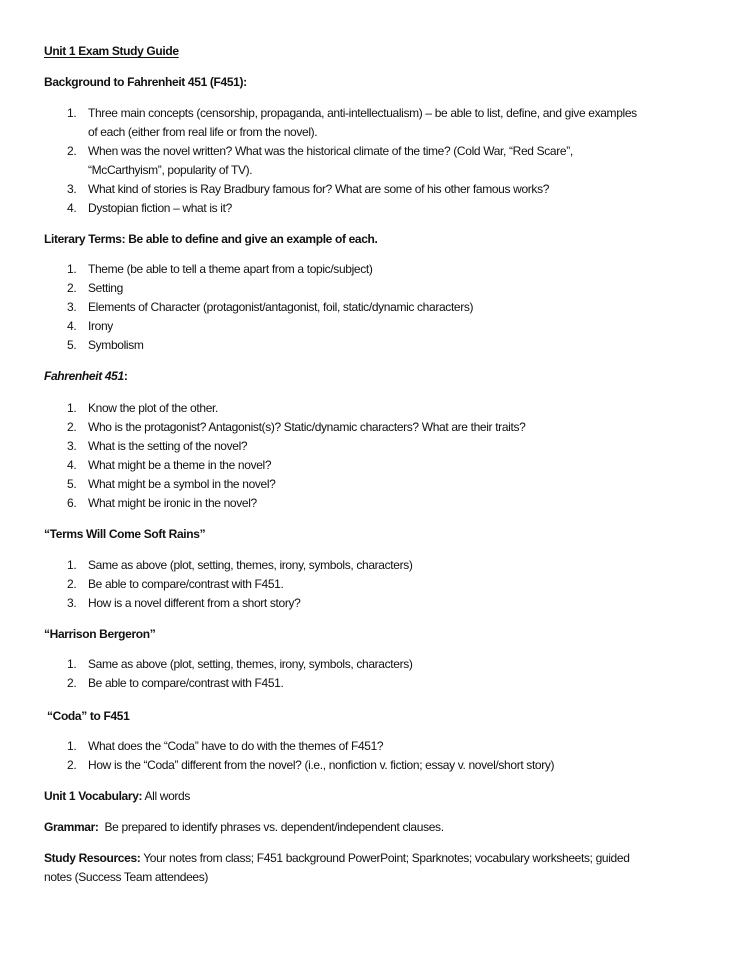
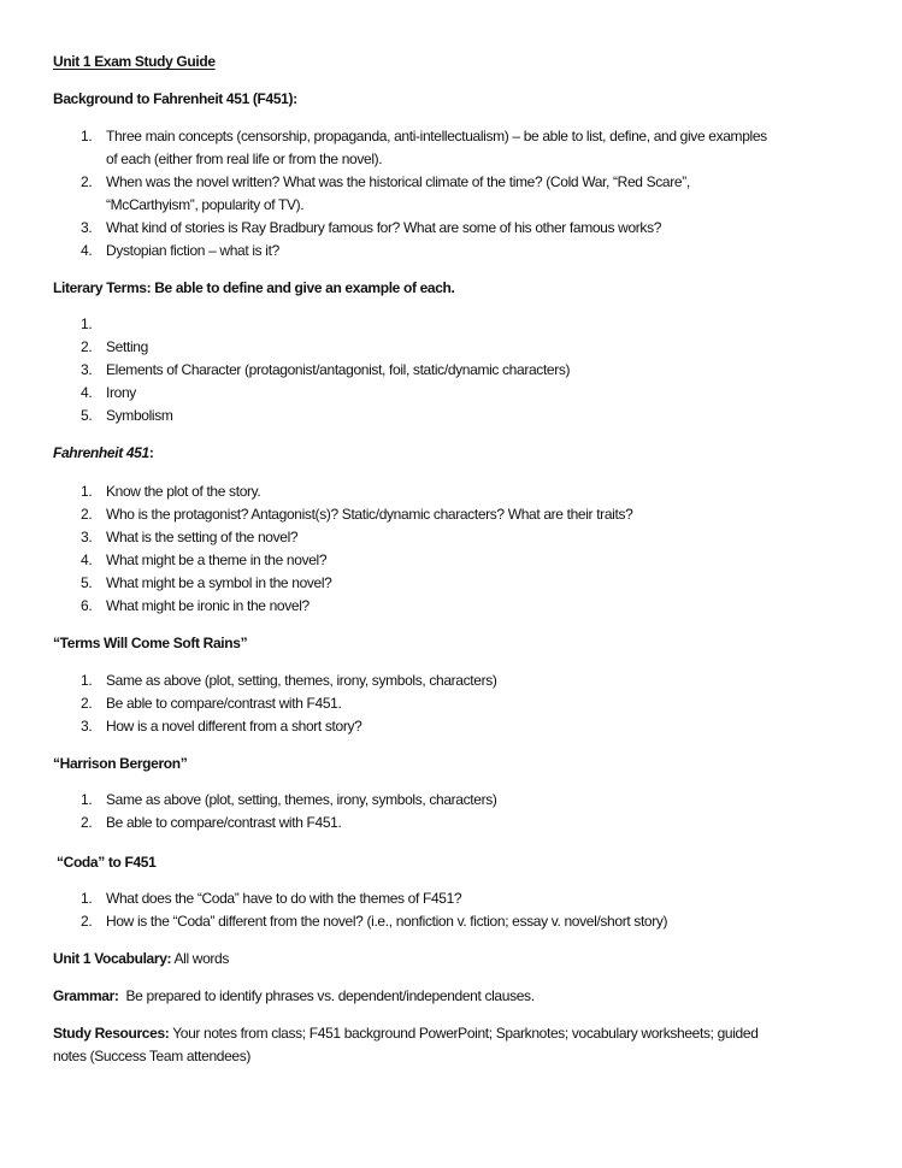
  Unit 1 Exam Study Guide
  Background to Fahrenheit 451 (F451):
  1.
  Three main concepts (censorship, propaganda, anti-intellectualism) – be able to list, define, and give examples
  of each (either from real life or from the novel).
  2.
  When was the novel written? What was the historical climate of the time? (Cold War, “Red Scare”,
  “McCarthyism”, popularity of TV).
  3.
  What kind of stories is Ray Bradbury famous for? What are some of his other famous works?
  4.
  Dystopian fiction – what is it?
  Literary Terms: Be able to define and give an example of each.
  1.
- Theme (be able to tell a theme apart from a topic/subject)
  2.
  Setting
  3.
  Elements of Character (protagonist/antagonist, foil, static/dynamic characters)
  4.
  Irony
  5.
  Symbolism
  Fahrenheit 451:
  1.
- Know the plot of the other.
+ Know the plot of the story.
  2.
  Who is the protagonist? Antagonist(s)? Static/dynamic characters? What are their traits?
  3.
  What is the setting of the novel?
  4.
  What might be a theme in the novel?
  5.
  What might be a symbol in the novel?
  6.
  What might be ironic in the novel?
  “Terms Will Come Soft Rains”
  1.
  Same as above (plot, setting, themes, irony, symbols, characters)
  2.
  Be able to compare/contrast with F451.
  3.
  How is a novel different from a short story?
  “Harrison Bergeron”
  1.
  Same as above (plot, setting, themes, irony, symbols, characters)
  2.
  Be able to compare/contrast with F451.
  “Coda” to F451
  1.
  What does the “Coda” have to do with the themes of F451?
  2.
  How is the “Coda” different from the novel? (i.e., nonfiction v. fiction; essay v. novel/short story)
  Unit 1 Vocabulary: All words
  Grammar: Be prepared to identify phrases vs. dependent/independent clauses.
  Study Resources: Your notes from class; F451 background PowerPoint; Sparknotes; vocabulary worksheets; guided
  notes (Success Team attendees)
